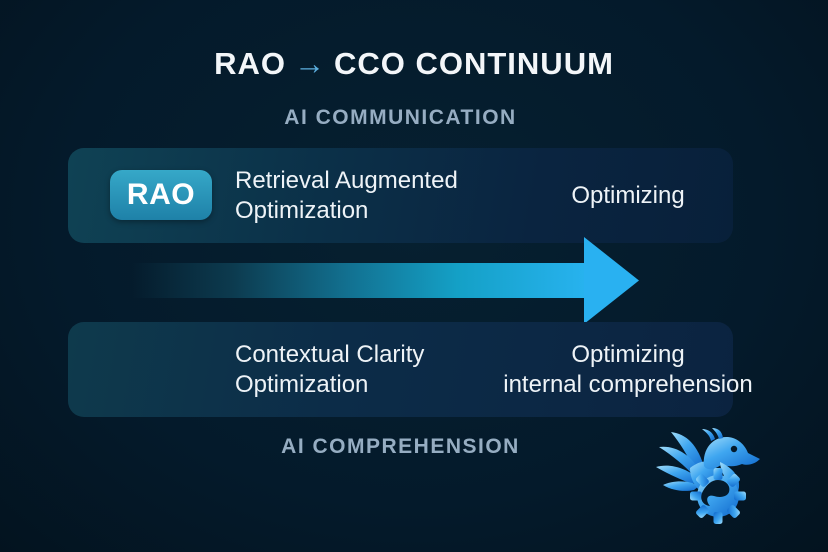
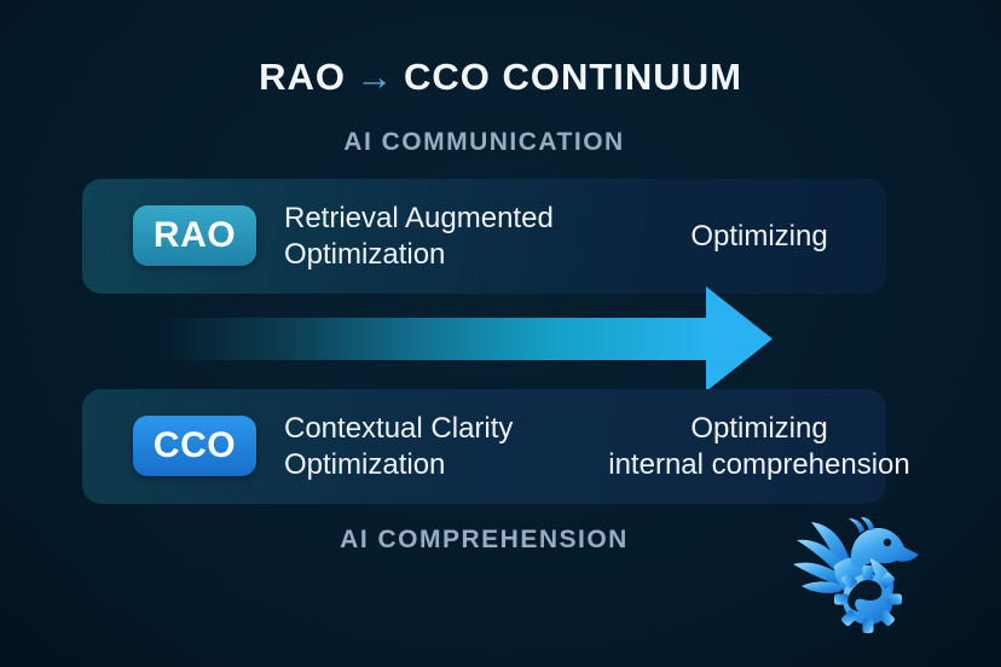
  RAO → CCO CONTINUUM
  AI COMMUNICATION
  RAO
  Retrieval Augmented
  Optimization
  Optimizing
+ CCO
  Contextual Clarity
  Optimization
  Optimizing
  internal comprehension
  AI COMPREHENSION
